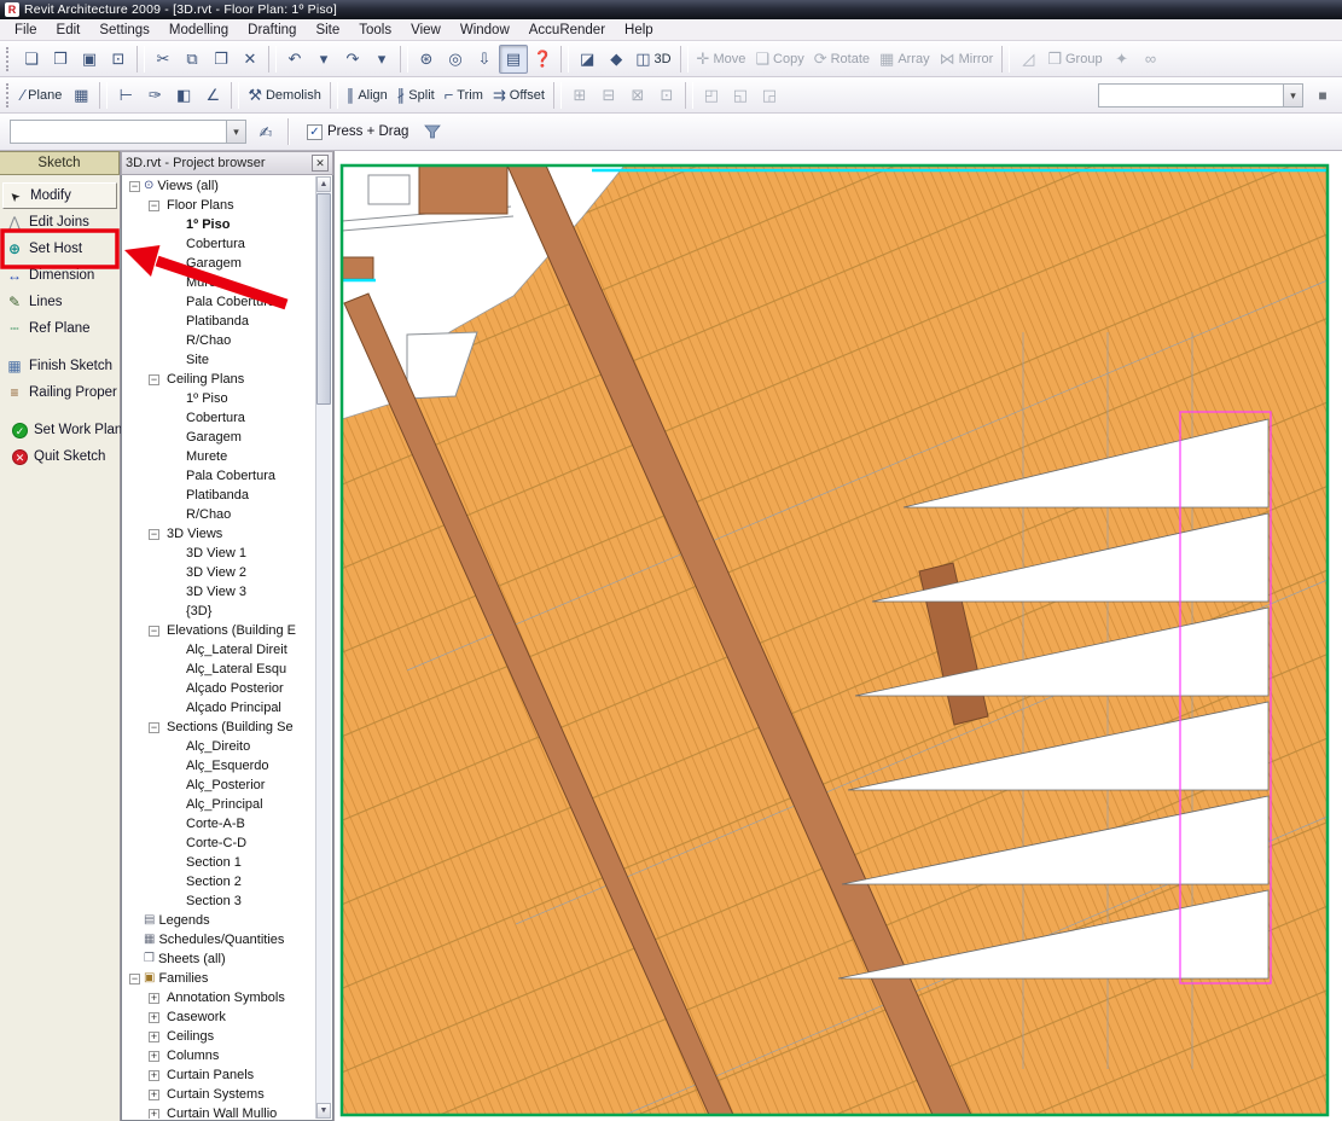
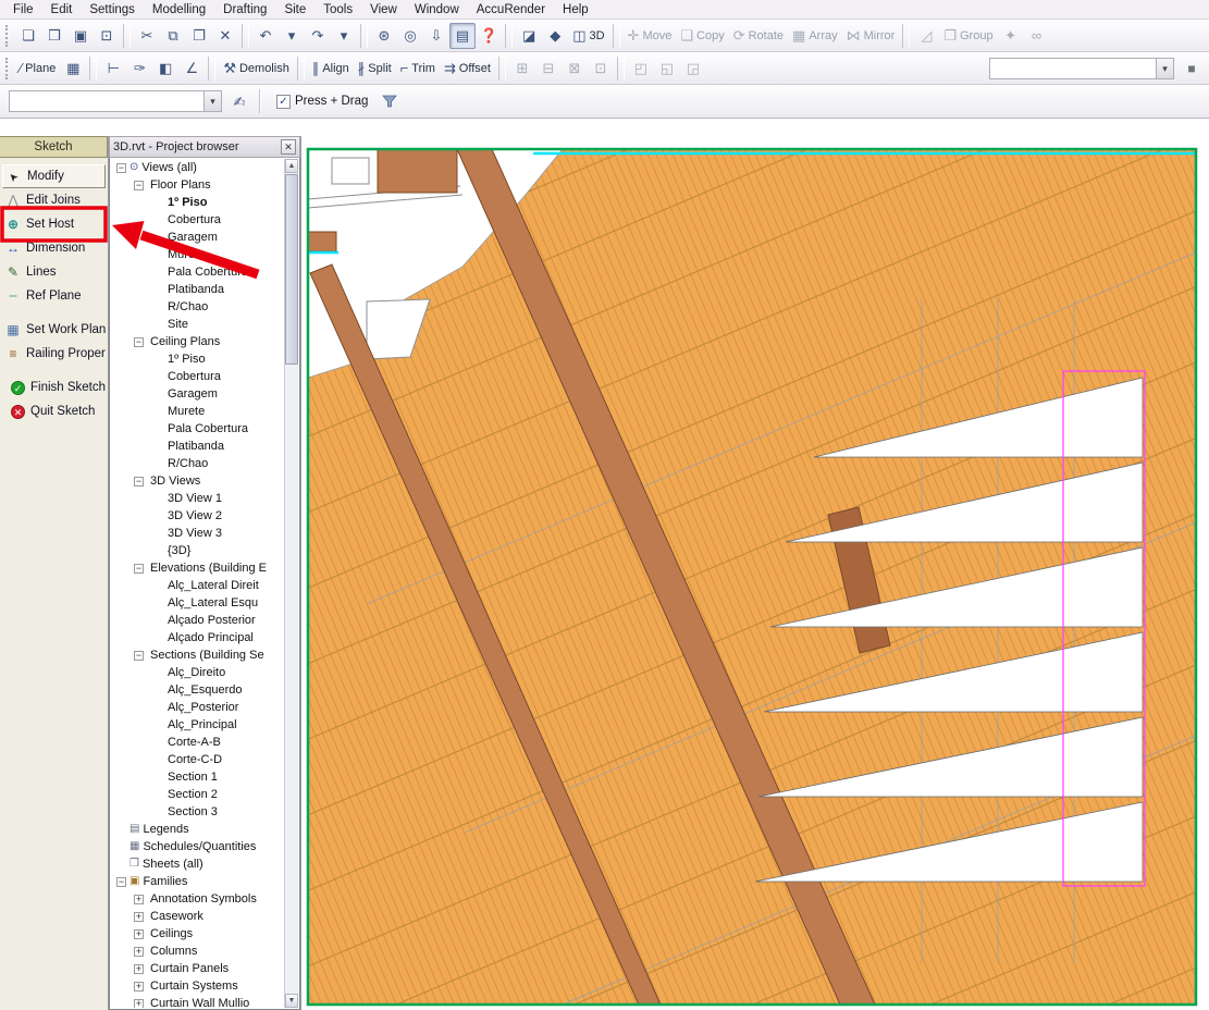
- R
- Revit Architecture 2009 - [3D.rvt - Floor Plan: 1º Piso]
  File
  Edit
  Settings
  Modelling
  Drafting
  Site
  Tools
  View
  Window
  AccuRender
  Help
  ❏
  ❒
  ▣
  ⊡
  ✂
  ⧉
  ❐
  ✕
  ↶
  ▾
  ↷
  ▾
  ⊛
  ◎
  ⇩
  ▤
  ❓
  ◪
  ◆
  ◫
  3D
  ✛
  Move
  ❑
  Copy
  ⟳
  Rotate
  ▦
  Array
  ⋈
  Mirror
  ◿
  ❒
  Group
  ✦
  ∞
  ∕
  Plane
  ▦
  ⊢
  ✑
  ◧
  ∠
  ⚒
  Demolish
  ∥
  Align
  ∦
  Split
  ⌐
  Trim
  ⇉
  Offset
  ⊞
  ⊟
  ⊠
  ⊡
  ◰
  ◱
  ◲
  ▾
  ■
  ▾
  ✍
  ✓
  Press + Drag
  Sketch
  Modify
  ⋀
  Edit Joins
  ⊕
  Set Host
  ↔
  Dimension
  ✎
  Lines
  ┄
  Ref Plane
  ▦
- Finish Sketch
+ Set Work Plan
  ≡
  Railing Proper
  ✓
- Set Work Plan
+ Finish Sketch
  ✕
  Quit Sketch
  3D.rvt - Project browser
  ✕
  Views (all)
  Floor Plans
  1º Piso
  Cobertura
  Garagem
  Pala Cobertu
  Platibanda
  R/Chao
  Site
  Ceiling Plans
  1º Piso
  Cobertura
  Garagem
  Murete
  Pala Cobertura
  Platibanda
  R/Chao
  3D Views
  3D View 1
  3D View 2
  3D View 3
  {3D}
  Elevations (Building E
  Alç_Lateral Direit
  Alç_Lateral Esqu
  Alçado Posterior
  Alçado Principal
  Sections (Building Se
  Alç_Direito
  Alç_Esquerdo
  Alç_Posterior
  Alç_Principal
  Corte-A-B
  Corte-C-D
  Section 1
  Section 2
  Section 3
  Legends
  Schedules/Quantities
  Sheets (all)
  Families
  Annotation Symbols
  Casework
  Ceilings
  Columns
  Curtain Panels
  Curtain Systems
  Curtain Wall Mullio
